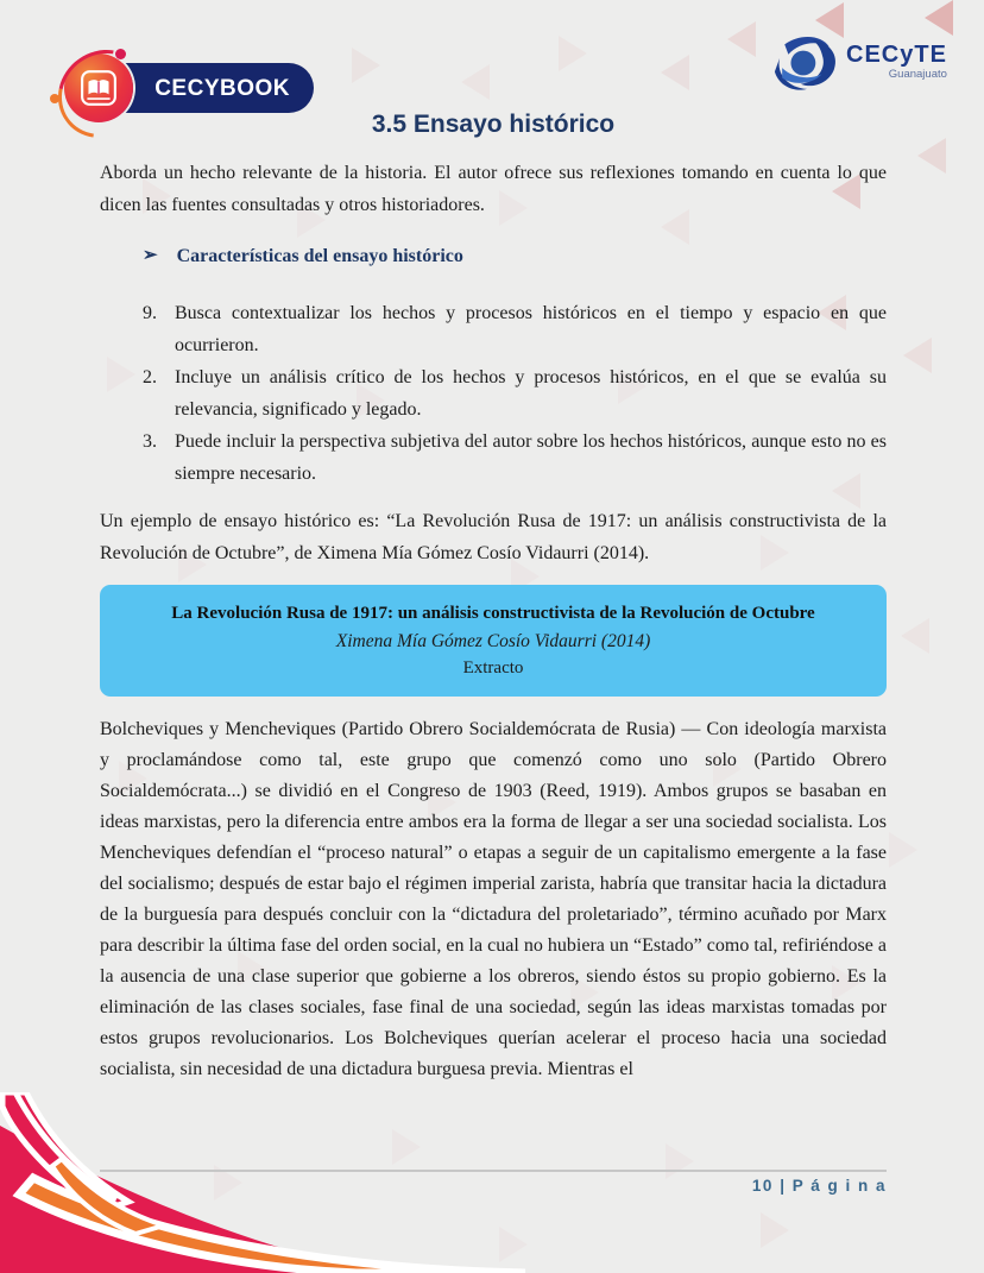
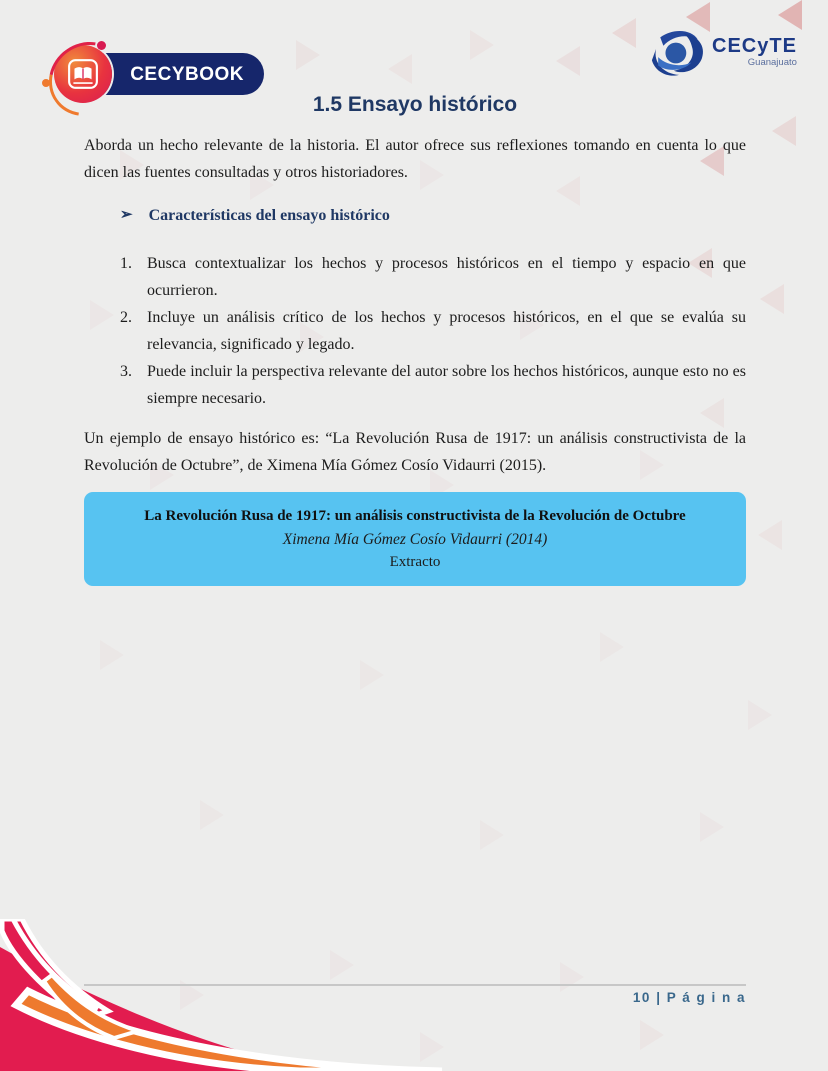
  CECYBOOK
  CECyTE
  Guanajuato
- 3.5 Ensayo histórico
+ 1.5 Ensayo histórico
  Aborda un hecho relevante de la historia. El autor ofrece sus reflexiones tomando en cuenta lo que dicen las fuentes consultadas y otros historiadores.
  ➢
  Características del ensayo histórico
- 9.
+ 1.
  Busca contextualizar los hechos y procesos históricos en el tiempo y espacio en que ocurrieron.
  2.
  Incluye un análisis crítico de los hechos y procesos históricos, en el que se evalúa su relevancia, significado y legado.
  3.
- Puede incluir la perspectiva subjetiva del autor sobre los hechos históricos, aunque esto no es siempre necesario.
+ Puede incluir la perspectiva relevante del autor sobre los hechos históricos, aunque esto no es siempre necesario.
- Un ejemplo de ensayo histórico es: “La Revolución Rusa de 1917: un análisis constructivista de la Revolución de Octubre”, de Ximena Mía Gómez Cosío Vidaurri (2014).
+ Un ejemplo de ensayo histórico es: “La Revolución Rusa de 1917: un análisis constructivista de la Revolución de Octubre”, de Ximena Mía Gómez Cosío Vidaurri (2015).
  La Revolución Rusa de 1917: un análisis constructivista de la Revolución de Octubre
  Ximena Mía Gómez Cosío Vidaurri (2014)
  Extracto
- Bolcheviques y Mencheviques (Partido Obrero Socialdemócrata de Rusia) — Con ideología marxista y proclamándose como tal, este grupo que comenzó como uno solo (Partido Obrero Socialdemócrata...) se dividió en el Congreso de 1903 (Reed, 1919). Ambos grupos se basaban en ideas marxistas, pero la diferencia entre ambos era la forma de llegar a ser una sociedad socialista. Los Mencheviques defendían el “proceso natural” o etapas a seguir de un capitalismo emergente a la fase del socialismo; después de estar bajo el régimen imperial zarista, habría que transitar hacia la dictadura de la burguesía para después concluir con la “dictadura del proletariado”, término acuñado por Marx para describir la última fase del orden social, en la cual no hubiera un “Estado” como tal, refiriéndose a la ausencia de una clase superior que gobierne a los obreros, siendo éstos su propio gobierno. Es la eliminación de las clases sociales, fase final de una sociedad, según las ideas marxistas tomadas por estos grupos revolucionarios. Los Bolcheviques querían acelerar el proceso hacia una sociedad socialista, sin necesidad de una dictadura burguesa previa. Mientras el
  10 | P á g i n a
